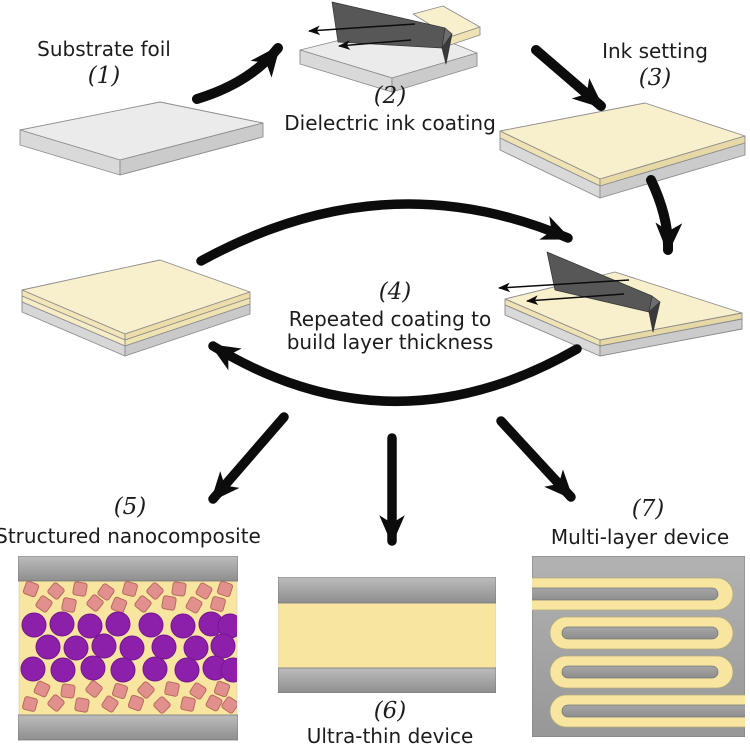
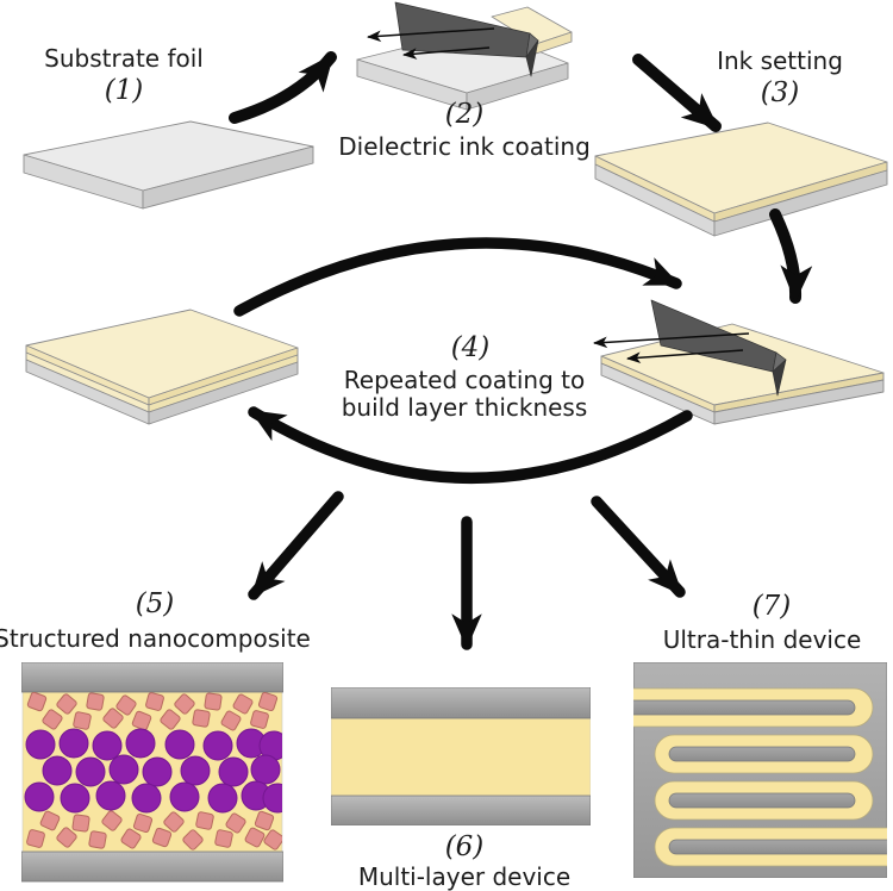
  Substrate foil
  (1)
  (2)
  Dielectric ink coating
  Ink setting
  (3)
  (4)
  Repeated coating to
  build layer thickness
  (5)
  Structured nanocomposite
  (6)
- Ultra-thin device
+ Multi-layer device
  (7)
- Multi-layer device
+ Ultra-thin device
